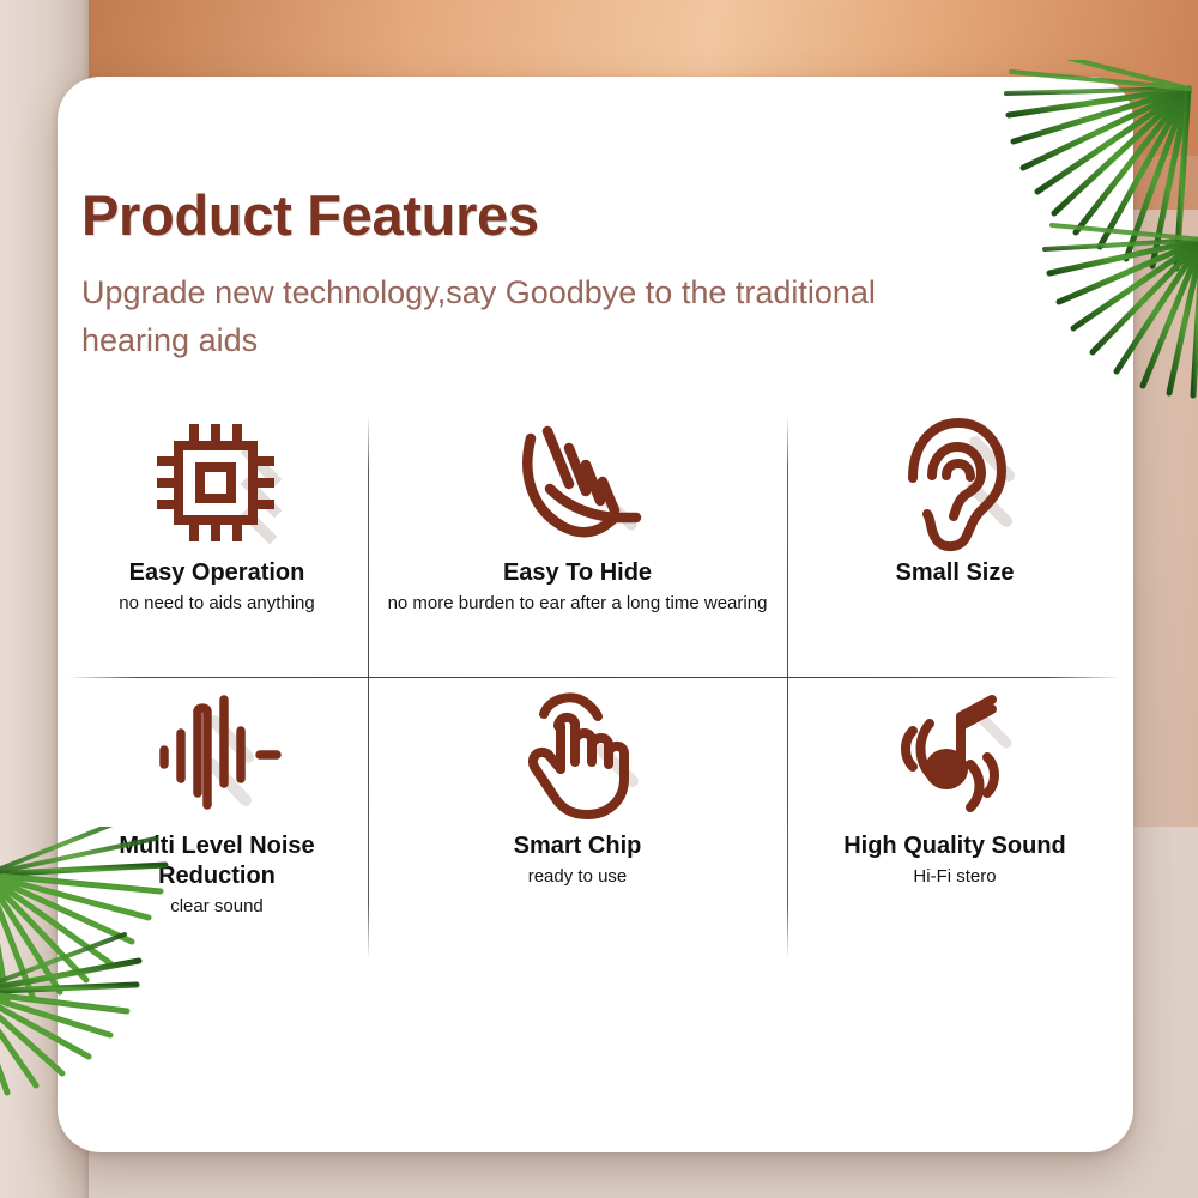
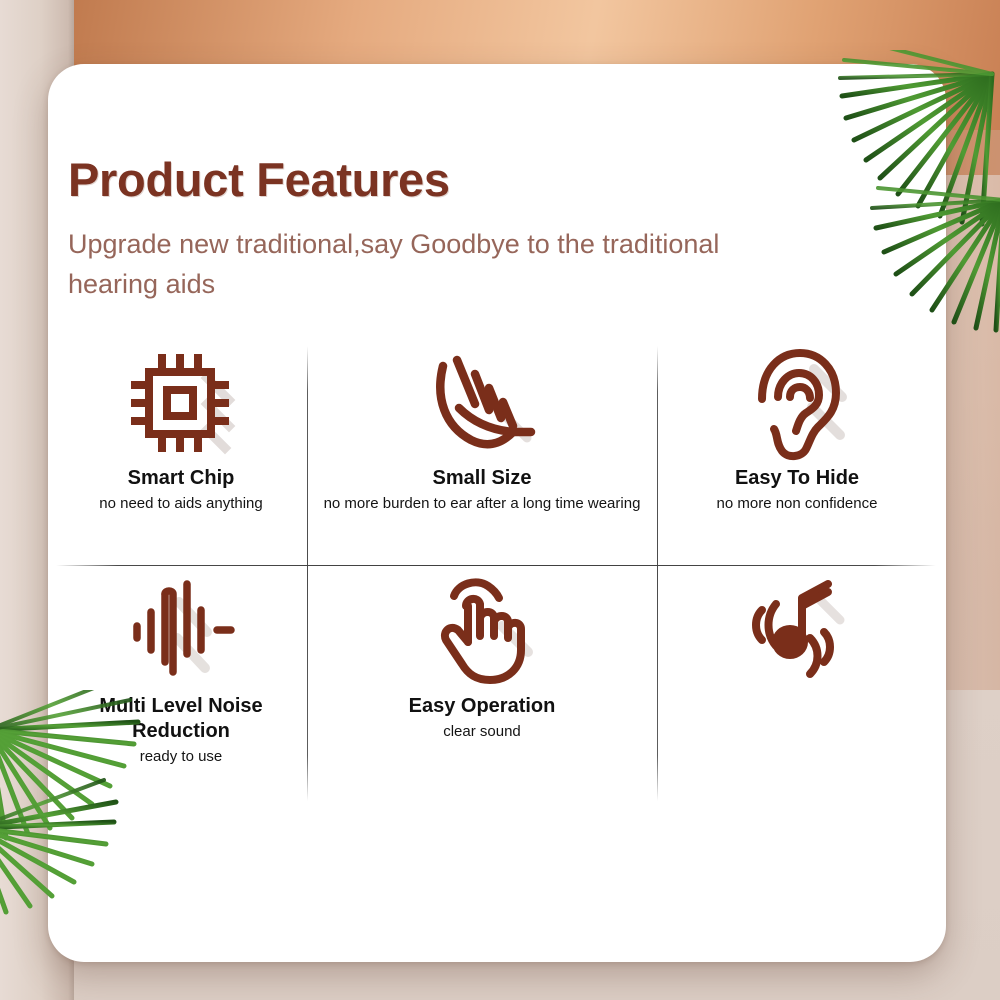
  Product Features
- Upgrade new technology,say Goodbye to the traditional hearing aids
+ Upgrade new traditional,say Goodbye to the traditional hearing aids
- Easy Operation
+ Smart Chip
  no need to aids anything
- Easy To Hide
+ Small Size
  no more burden to ear after a long time wearing
- Small Size
+ Easy To Hide
+ no more non confidence
  ulti Level Noise Reduction
- clear sound
+ ready to use
- Smart Chip
+ Easy Operation
- ready to use
+ clear sound
- High Quality Sound
- Hi-Fi stero
